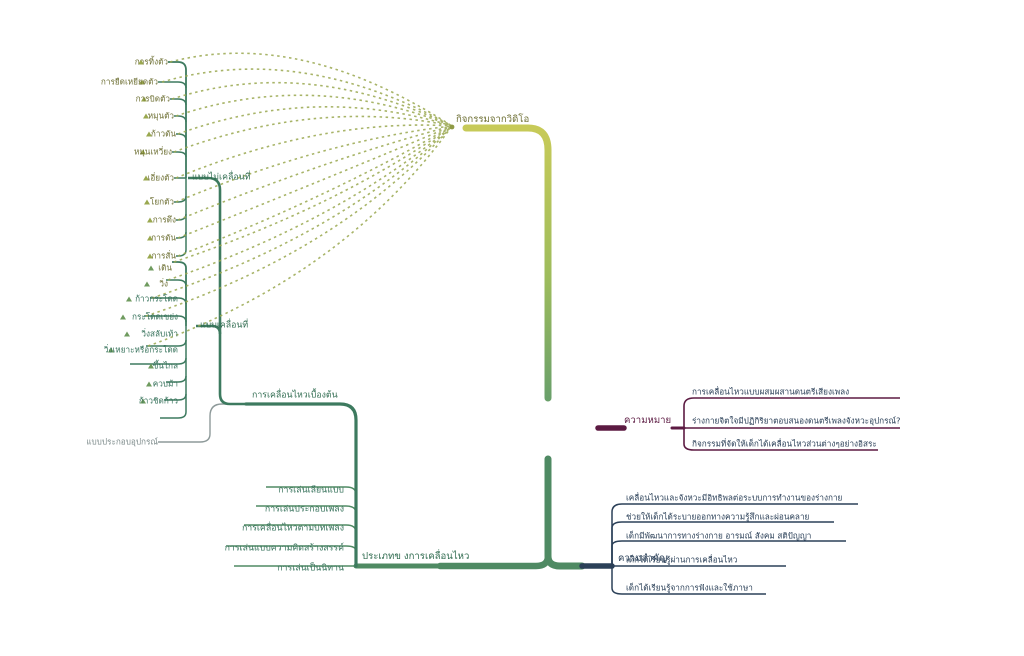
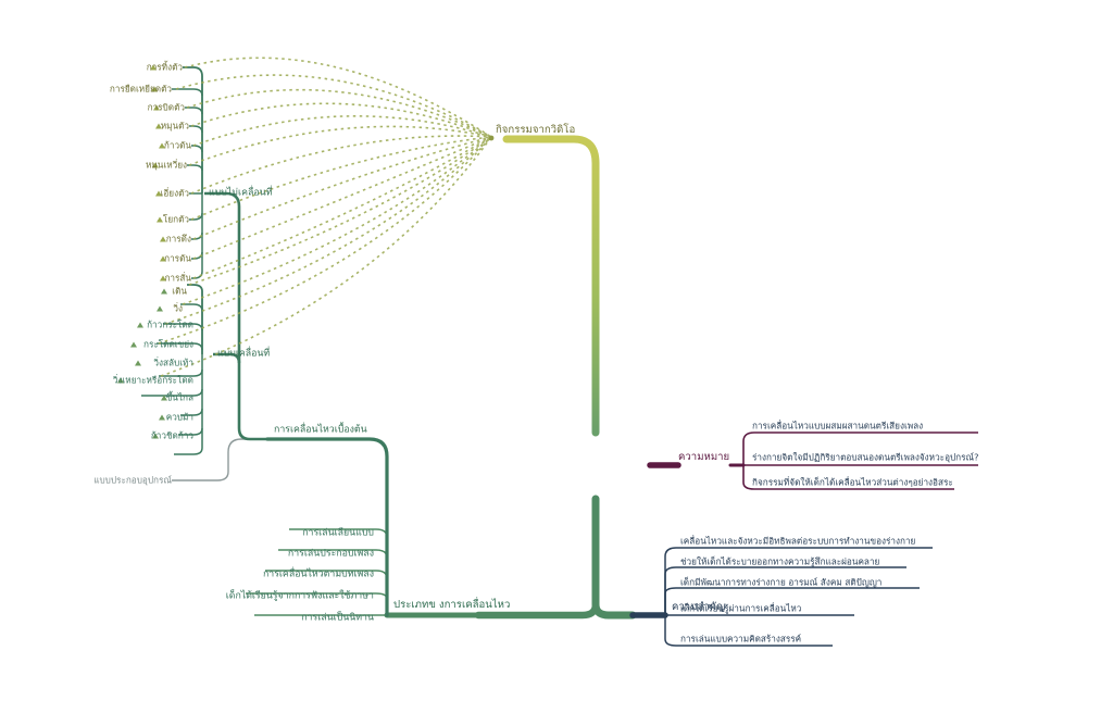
  กิจกรรมจากวิดิโอ
  การเคลื่อนไหวเบื้องต้น
  แบบไม่เคลื่อนที่
  แบบเคลื่อนที่
  แบบประกอบอุปกรณ์
  การทิ้งตัว
  การยืดเหยียดตัว
  การบิดตัว
  หมุนตัว
  ก้าวดัน
  หมุนเหวี่ยง
  เอี่ยงตัว
  โยกตัว
  การดึง
  การดัน
  การสั่น
  เดิน
  วิ่ง
  ก้าวกระโดด
  กระโดดเขย่ง
  วิ่งสลับเท้า
  วิ่งเหยาะหรือกระโดด
  ขึ้นไกล
  ควบม้า
  ก้าวชิดก้าว
  ประเภทข งการเคลื่อนไหว
  การเล่นเลียนแบบ
  การเล่นประกอบเพลง
  การเคลื่อนไหวตามบทเพลง
- การเล่นแบบความคิดสร้างสรรค์
+ เด็กได้เรียนรู้จากการฟังและใช้ภาษา
  การเล่นเป็นนิทาน
  ความหมาย
  การเคลื่อนไหวแบบผสมผสานดนตรีเสียงเพลง
  ร่างกายจิตใจมีปฏิกิริยาตอบสนองดนตรีเพลงจังหวะอุปกรณ์?
  กิจกรรมที่จัดให้เด็กได้เคลื่อนไหวส่วนต่างๆอย่างอิสระ
  ความสำคัญ
  เคลื่อนไหวและจังหวะมีอิทธิพลต่อระบบการทำงานของร่างกาย
  ช่วยให้เด็กได้ระบายออกทางความรู้สึกและผ่อนคลาย
  เด็กมีพัฒนาการทางร่างกาย อารมณ์ สังคม สติปัญญา
  เด็กได้เรียนรู้ผ่านการเคลื่อนไหว
- เด็กได้เรียนรู้จากการฟังและใช้ภาษา
+ การเล่นแบบความคิดสร้างสรรค์
